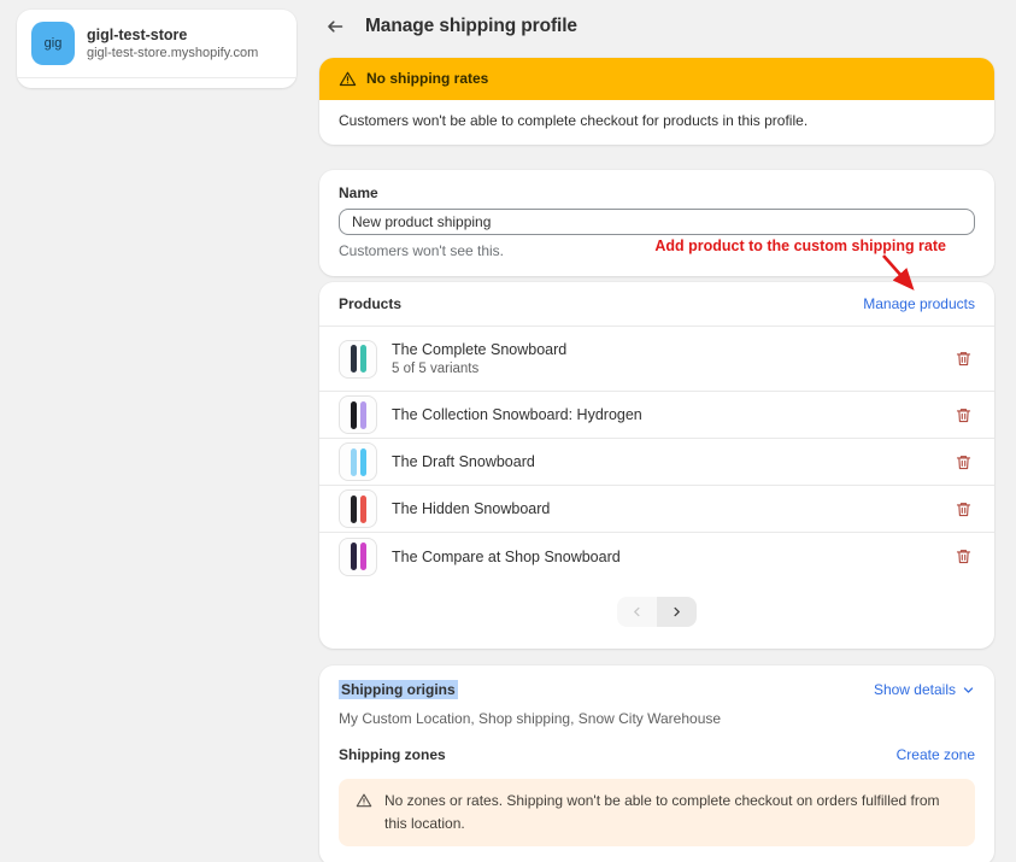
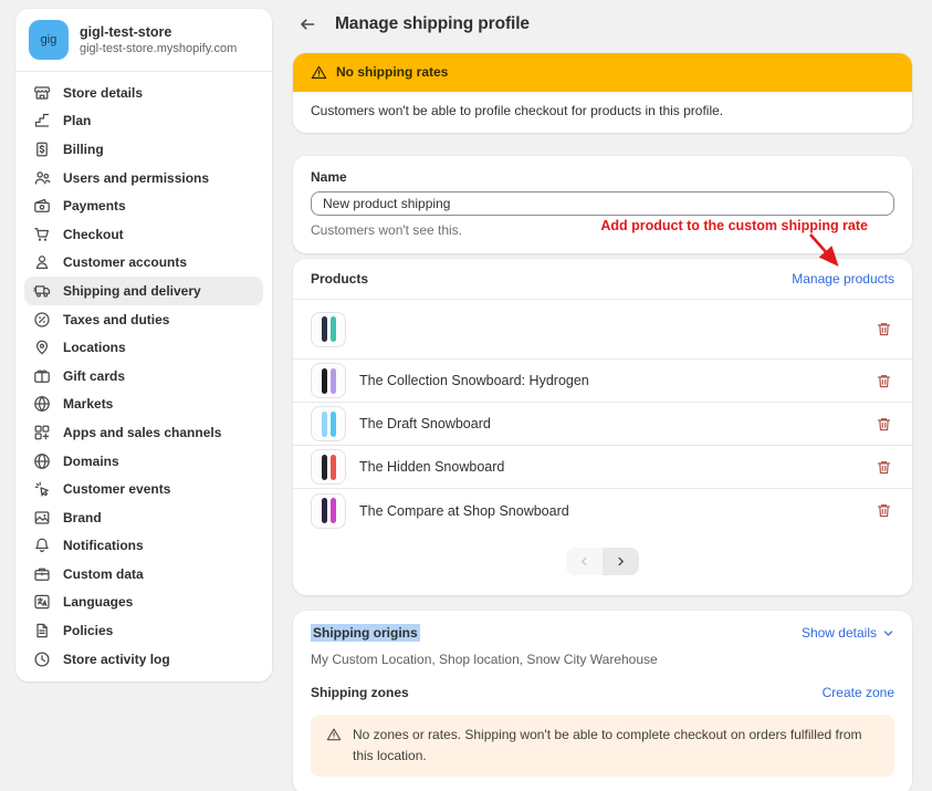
  gig
  gigl-test-store
  gigl-test-store.myshopify.com
+ Store details
+ Plan
+ Billing
+ Users and permissions
+ Payments
+ Checkout
+ Customer accounts
+ Shipping and delivery
+ Taxes and duties
+ Locations
+ Gift cards
+ Markets
+ Apps and sales channels
+ Domains
+ Customer events
+ Brand
+ Notifications
+ Custom data
+ Languages
+ Policies
+ Store activity log
  Manage shipping profile
  No shipping rates
- Customers won't be able to complete checkout for products in this profile.
+ Customers won't be able to profile checkout for products in this profile.
  Name
  New product shipping
  Customers won't see this.
  Products
  Manage products
- The Complete Snowboard
- 5 of 5 variants
  The Collection Snowboard: Hydrogen
  The Draft Snowboard
  The Hidden Snowboard
  The Compare at Shop Snowboard
  Shipping origins
  Show details
- My Custom Location, Shop shipping, Snow City Warehouse
+ My Custom Location, Shop location, Snow City Warehouse
  Shipping zones
  Create zone
  No zones or rates. Shipping won't be able to complete checkout on orders fulfilled from this location.
  Add product to the custom shipping rate
